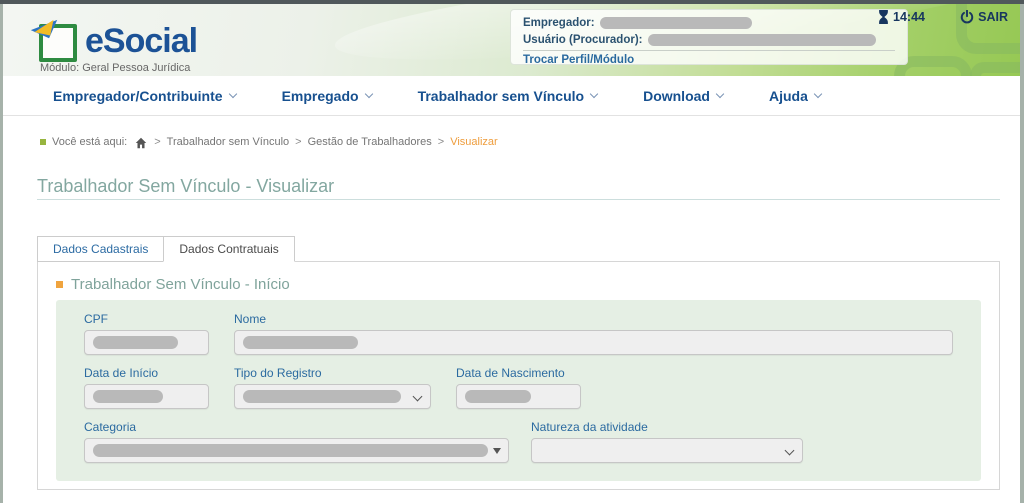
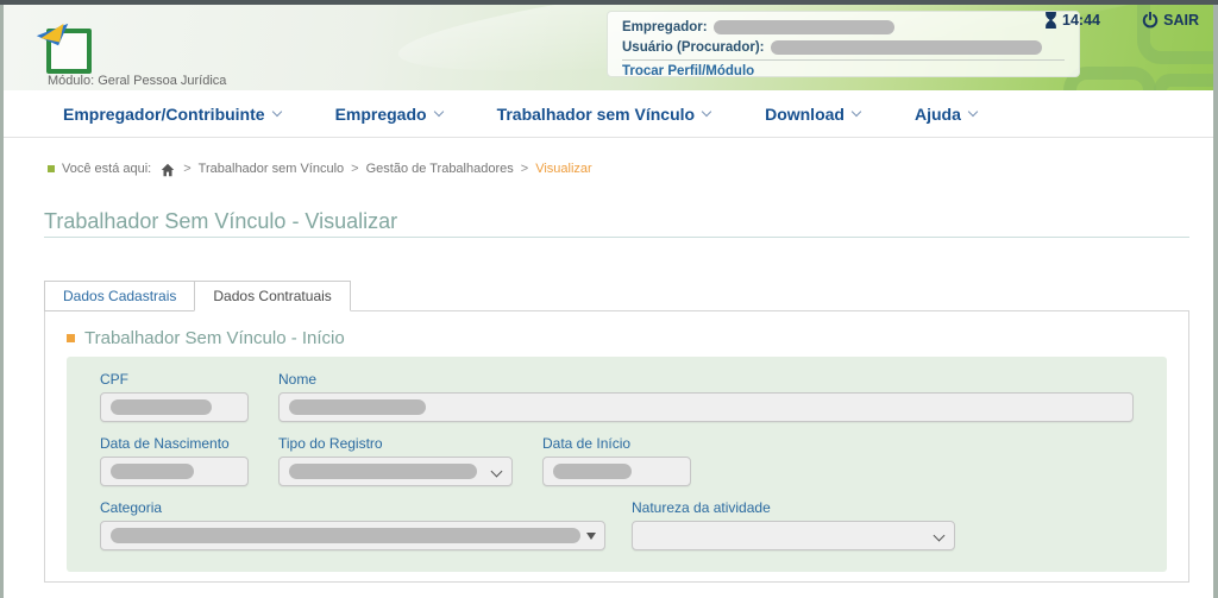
- eSocial
  Módulo: Geral Pessoa Jurídica
  Empregador:
  Usuário (Procurador):
  Trocar Perfil/Módulo
  14:44
  SAIR
  Empregador/Contribuinte
  Empregado
  Trabalhador sem Vínculo
  Download
  Ajuda
  Você está aqui:
  >
  Trabalhador sem Vínculo
  >
  Gestão de Trabalhadores
  >
  Visualizar
  Trabalhador Sem Vínculo - Visualizar
  Dados Cadastrais
  Dados Contratuais
  Trabalhador Sem Vínculo - Início
  CPF
  Nome
- Data de Início
+ Data de Nascimento
  Tipo do Registro
- Data de Nascimento
+ Data de Início
  Categoria
  Natureza da atividade
